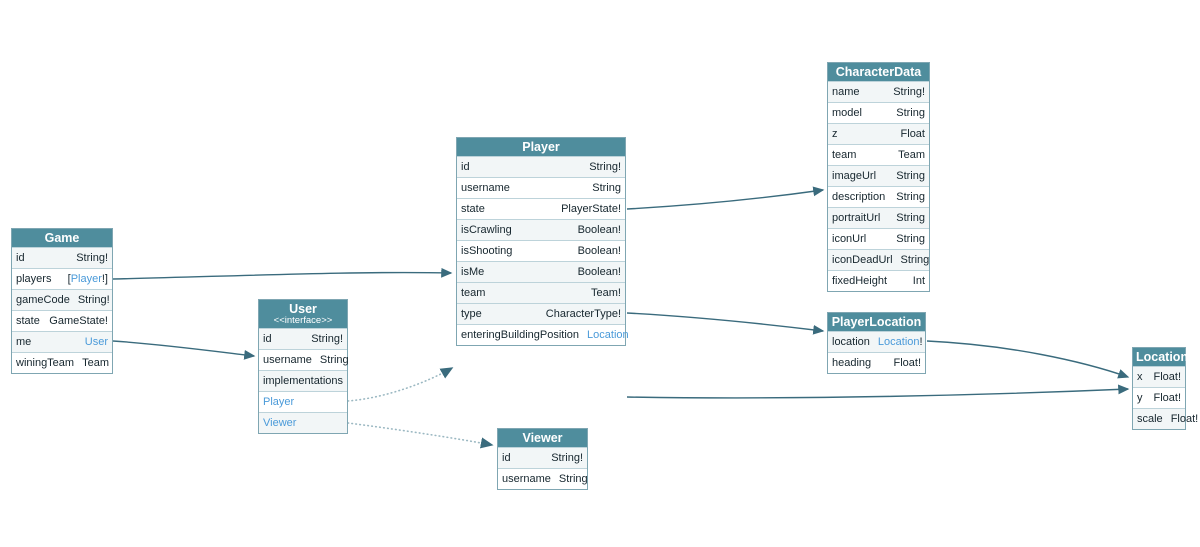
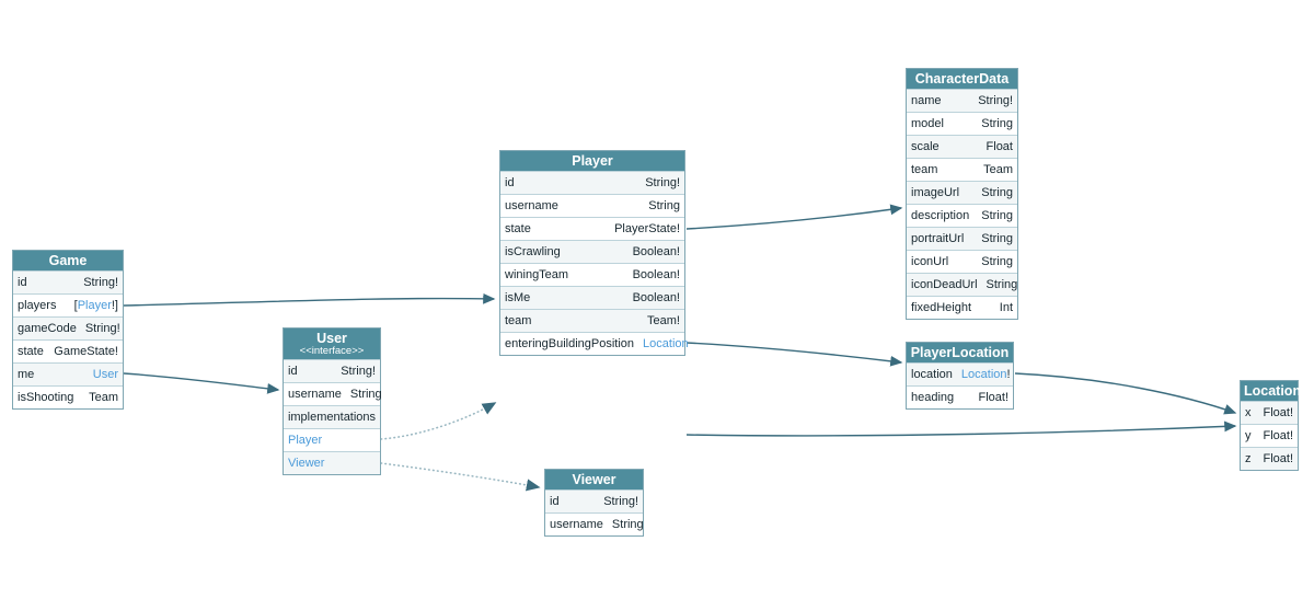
  Game
  id
  String!
  players
  [Player!]
  gameCode
  String!
  state
  GameState!
  me
  User
- winingTeam
+ isShooting
  Team
  User
  <<interface>>
  id
  String!
  username
  String
  implementations
  Player
  Viewer
  Player
  id
  String!
  username
  String
  state
  PlayerState!
  isCrawling
  Boolean!
- isShooting
+ winingTeam
  Boolean!
  isMe
  Boolean!
  team
  Team!
- type
- CharacterType!
  enteringBuildingPosition
  Location
  Viewer
  id
  String!
  username
  String
  CharacterData
  name
  String!
  model
  String
- z
+ scale
  Float
  team
  Team
  imageUrl
  String
  description
  String
  portraitUrl
  String
  iconUrl
  String
  iconDeadUrl
  String
  fixedHeight
  Int
  PlayerLocation
  location
  Location!
  heading
  Float!
  Location
  x
  Float!
  y
  Float!
- scale
+ z
  Float!
